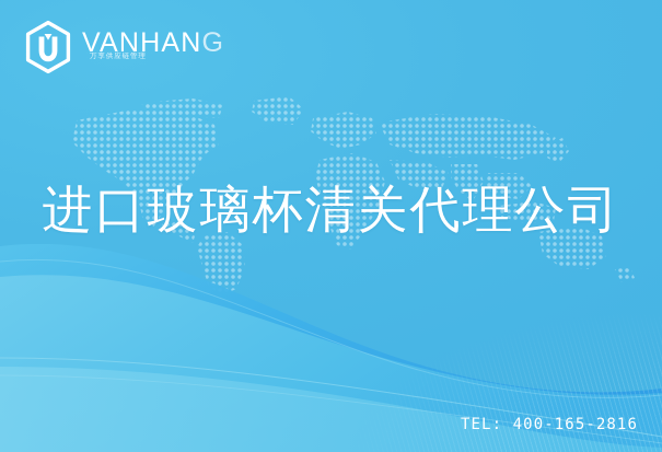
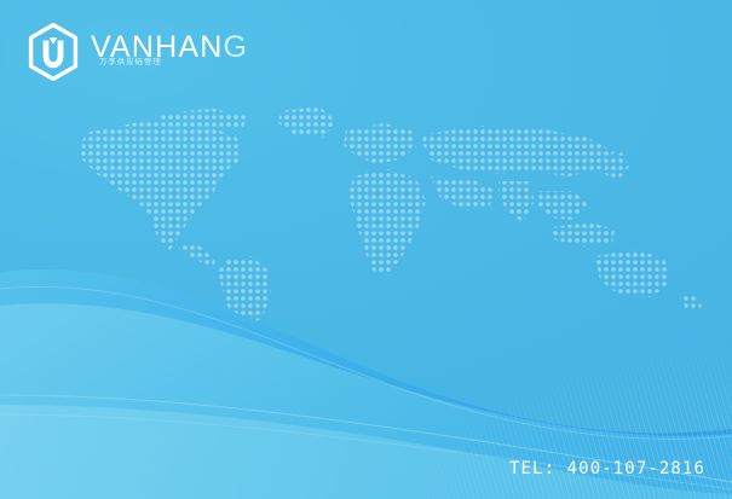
  VANHANG
  万享供应链管理
- 进口玻璃杯清关代理公司
- TEL: 400-165-2816
+ TEL: 400-107-2816
